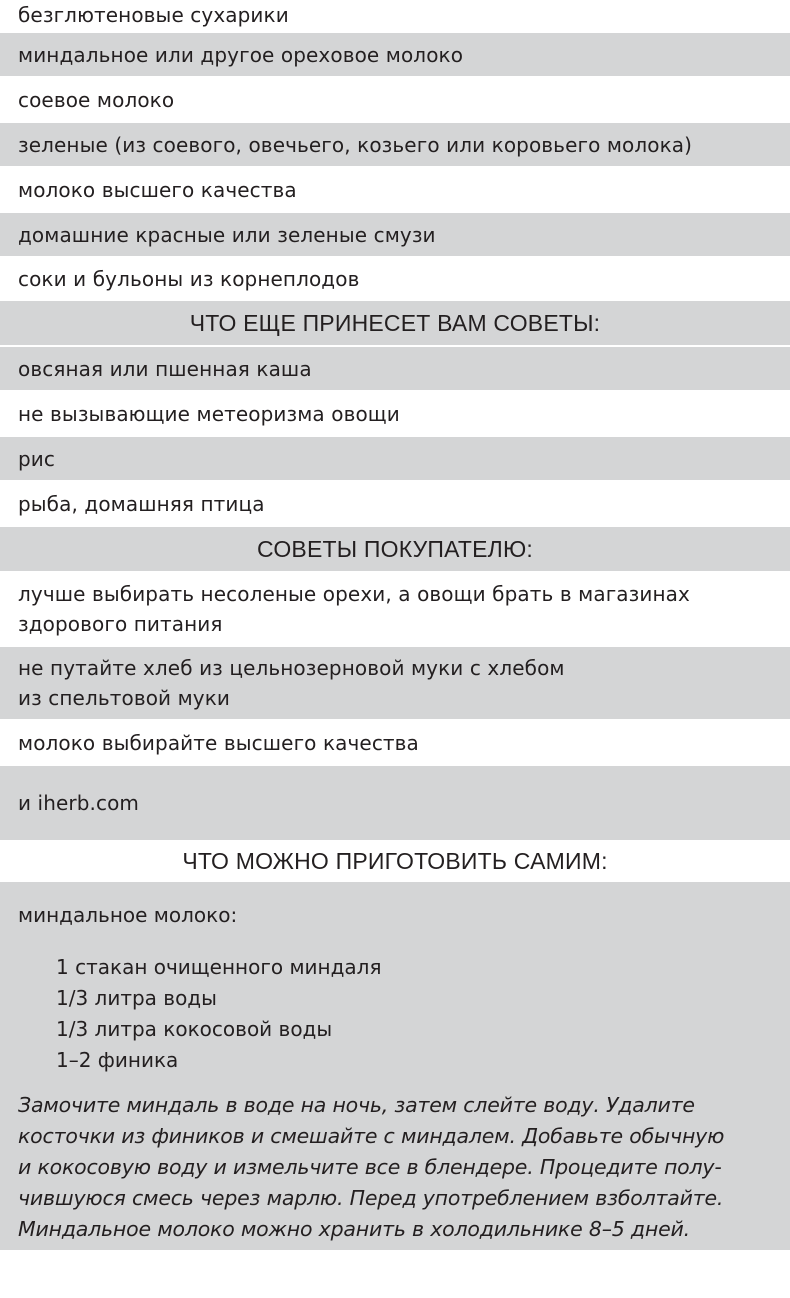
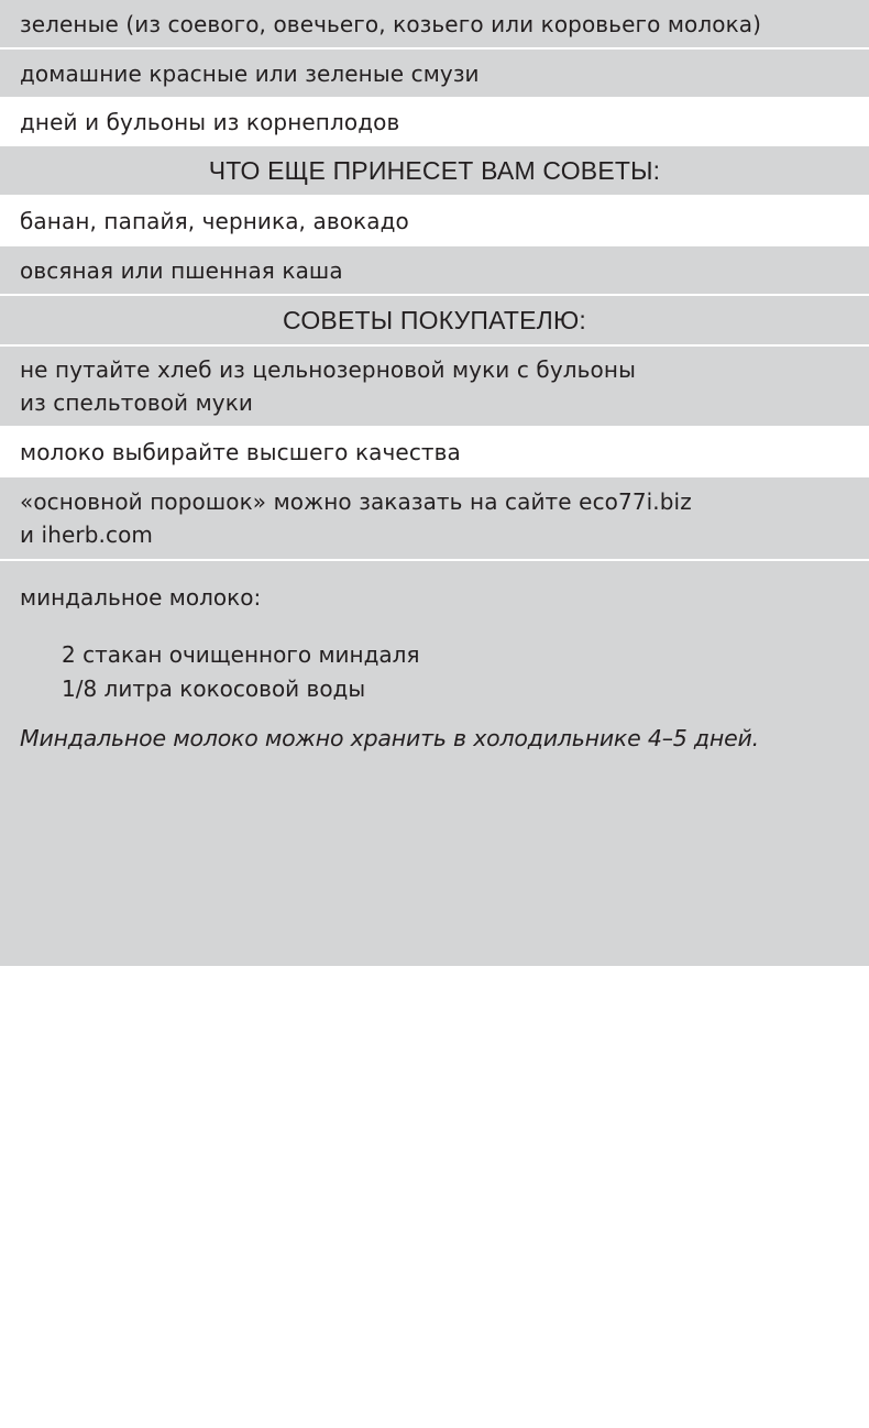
- безглютеновые сухарики
- миндальное или другое ореховое молоко
- соевое молоко
  зеленые (из соевого, овечьего, козьего или коровьего молока)
- молоко высшего качества
  домашние красные или зеленые смузи
- соки и бульоны из корнеплодов
+ дней и бульоны из корнеплодов
  ЧТО ЕЩЕ ПРИНЕСЕТ ВАМ СОВЕТЫ:
+ банан, папайя, черника, авокадо
  овсяная или пшенная каша
- не вызывающие метеоризма овощи
- рис
- рыба, домашняя птица
  СОВЕТЫ ПОКУПАТЕЛЮ:
- лучше выбирать несоленые орехи, а овощи брать в магазинах
- здорового питания
- не путайте хлеб из цельнозерновой муки с хлебом
+ не путайте хлеб из цельнозерновой муки с бульоны
  из спельтовой муки
  молоко выбирайте высшего качества
+ «основной порошок» можно заказать на сайте eco77i.biz
  и iherb.com
- ЧТО МОЖНО ПРИГОТОВИТЬ САМИМ:
  миндальное молоко:
- 1 стакан очищенного миндаля
+ 2 стакан очищенного миндаля
- 1/3 литра воды
- 1/3 литра кокосовой воды
+ 1/8 литра кокосовой воды
- 1–2 финика
- Замочите миндаль в воде на ночь, затем слейте воду. Удалите
- косточки из фиников и смешайте с миндалем. Добавьте обычную
- и кокосовую воду и измельчите все в блендере. Процедите полу-
- чившуюся смесь через марлю. Перед употреблением взболтайте.
- Миндальное молоко можно хранить в холодильнике 8–5 дней.
+ Миндальное молоко можно хранить в холодильнике 4–5 дней.
